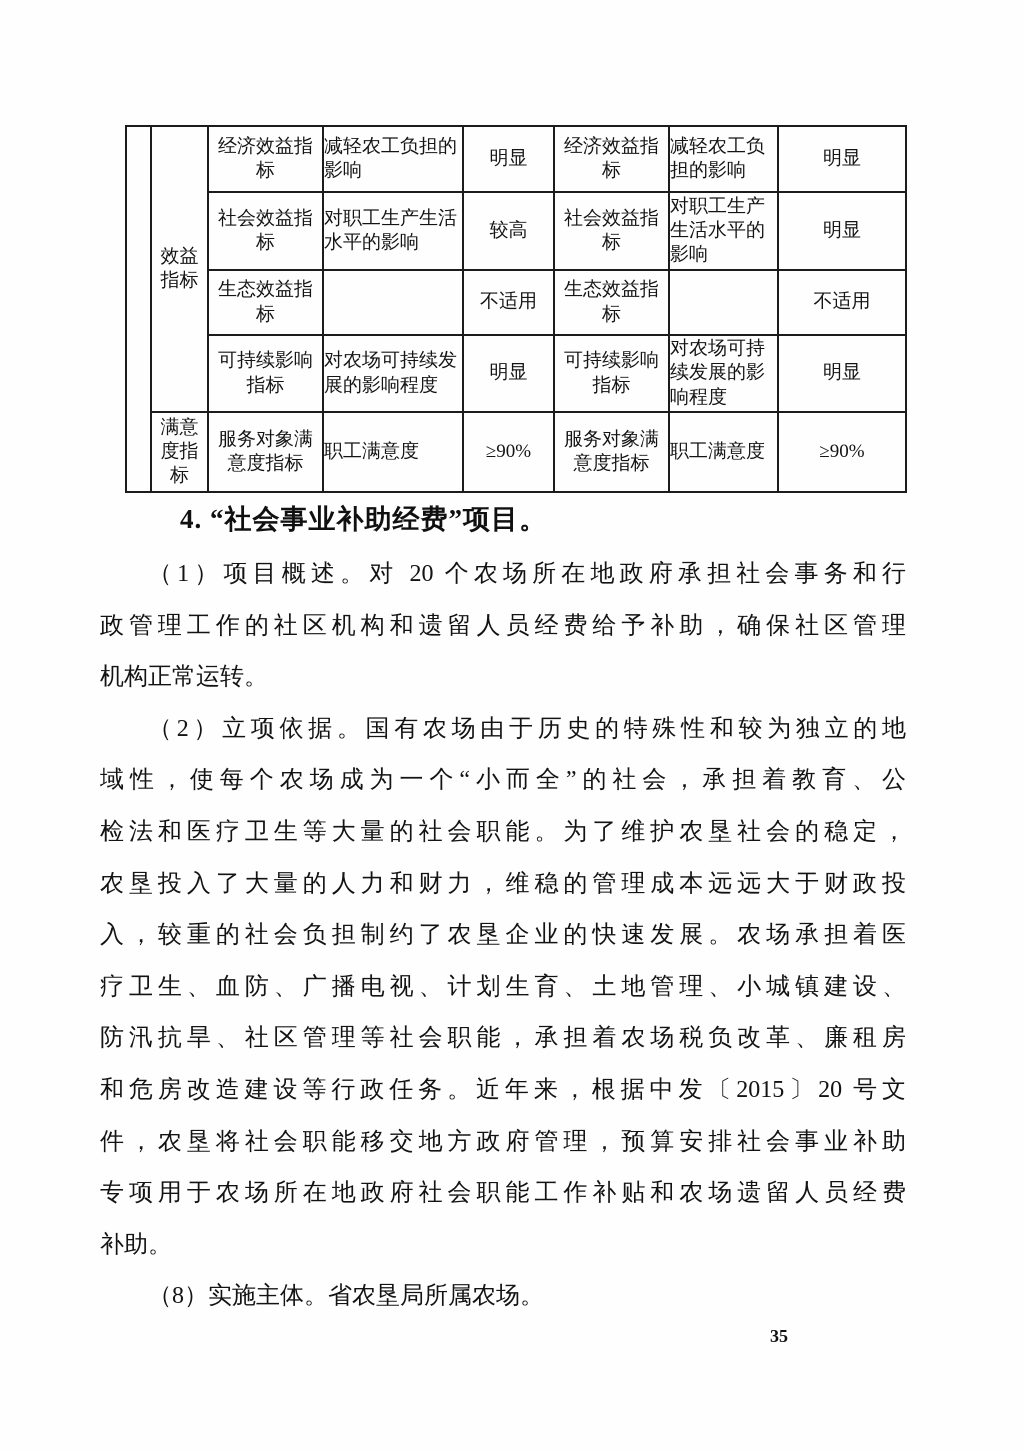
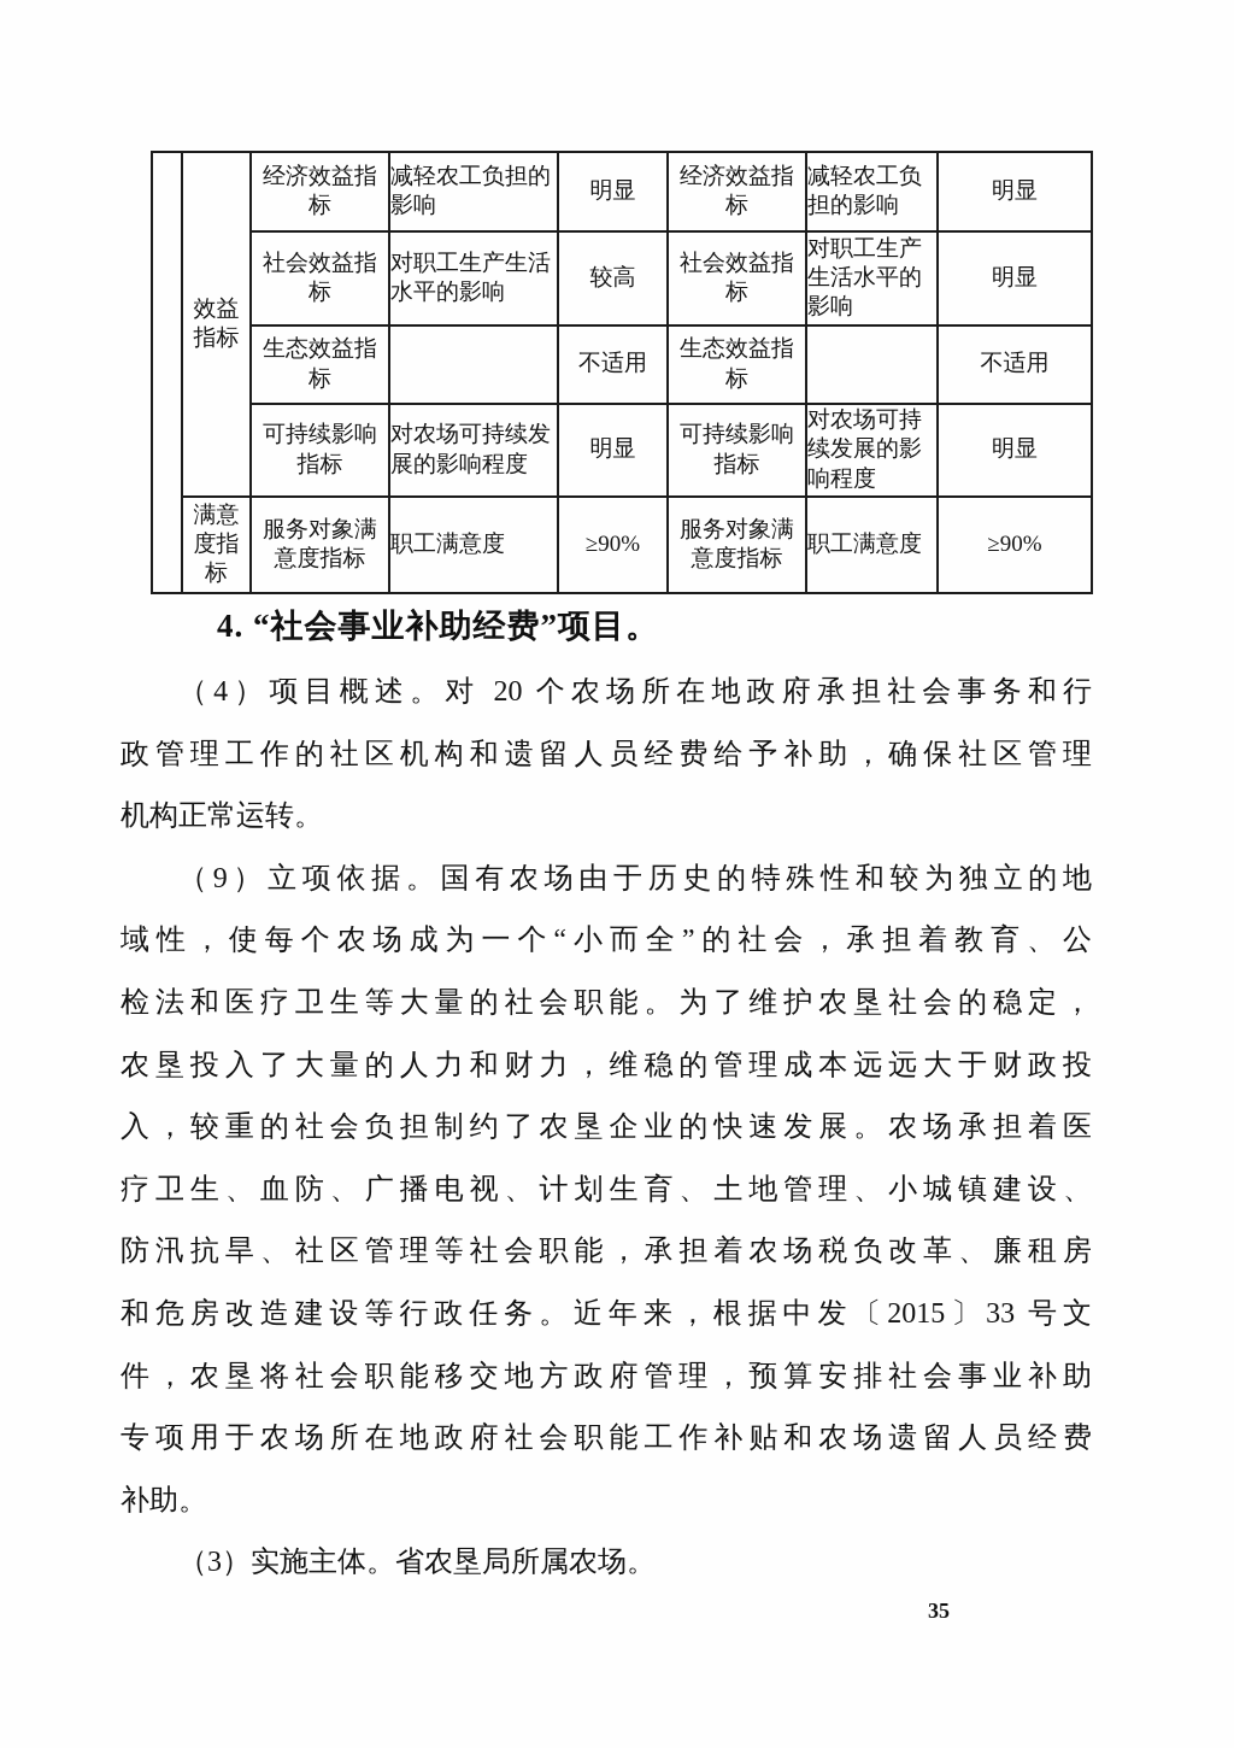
  	效益指标	经济效益指标	减轻农工负担的影响	明显	经济效益指标	减轻农工负担的影响	明显
  社会效益指标	对职工生产生活水平的影响	较高	社会效益指标	对职工生产生活水平的影响	明显
  生态效益指标		不适用	生态效益指标		不适用
  可持续影响指标	对农场可持续发展的影响程度	明显	可持续影响指标	对农场可持续发展的影响程度	明显
  满意度指标	服务对象满意度指标	职工满意度	≥90%	服务对象满意度指标	职工满意度	≥90%
  4. “社会事业补助经费”项目。
- （1）项目概述。对 20 个农场所在地政府承担社会事务和行
+ （4）项目概述。对 20 个农场所在地政府承担社会事务和行
  政管理工作的社区机构和遗留人员经费给予补助，确保社区管理
  机构正常运转。
- （2）立项依据。国有农场由于历史的特殊性和较为独立的地
+ （9）立项依据。国有农场由于历史的特殊性和较为独立的地
  域性，使每个农场成为一个“小而全”的社会，承担着教育、公
  检法和医疗卫生等大量的社会职能。为了维护农垦社会的稳定，
  农垦投入了大量的人力和财力，维稳的管理成本远远大于财政投
  入，较重的社会负担制约了农垦企业的快速发展。农场承担着医
  疗卫生、血防、广播电视、计划生育、土地管理、小城镇建设、
  防汛抗旱、社区管理等社会职能，承担着农场税负改革、廉租房
- 和危房改造建设等行政任务。近年来，根据中发〔2015〕20 号文
+ 和危房改造建设等行政任务。近年来，根据中发〔2015〕33 号文
  件，农垦将社会职能移交地方政府管理，预算安排社会事业补助
  专项用于农场所在地政府社会职能工作补贴和农场遗留人员经费
  补助。
- （8）实施主体。省农垦局所属农场。
+ （3）实施主体。省农垦局所属农场。
  35
